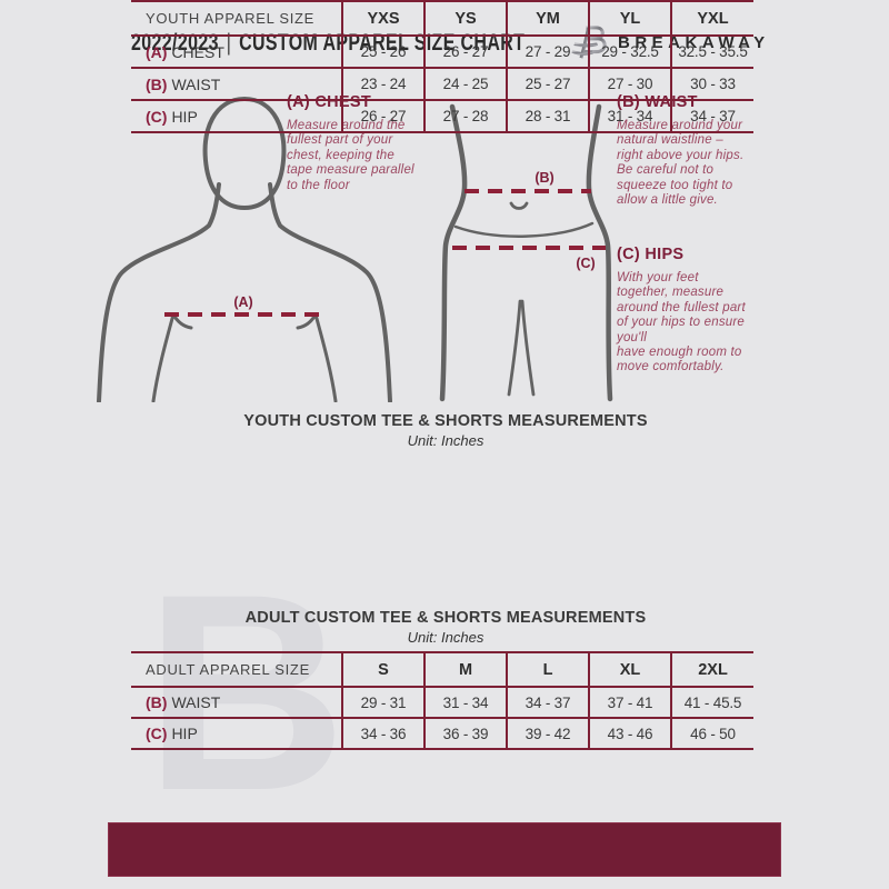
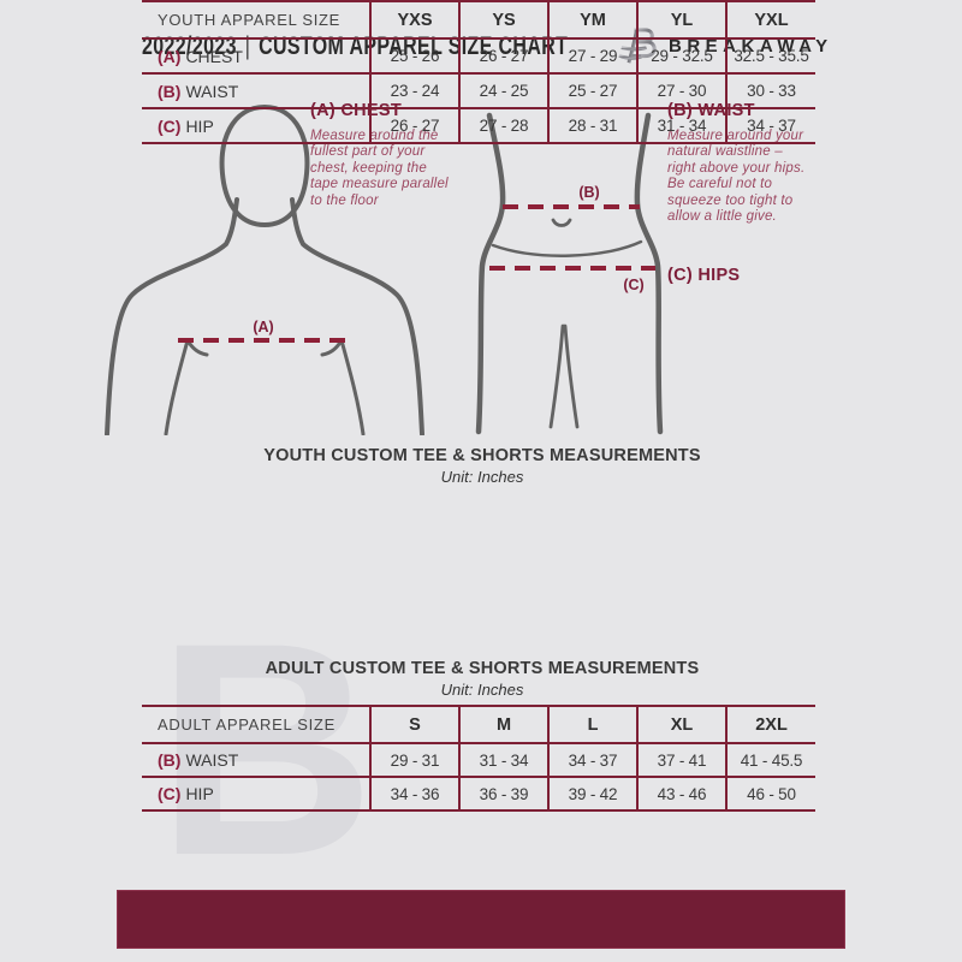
  B
  2022/2023 | CUSTOM APPAREL SIZE CHART
  BREAKAWAY
  (A)
  (B)
  (C)
  (A) CHEST
  Measure around the
  fullest part of your
  chest, keeping the
  tape measure parallel
  to the floor
  (B) WAIST
  Measure around your
  natural waistline –
  right above your hips.
  Be careful not to
  squeeze too tight to
  allow a little give.
  (C) HIPS
- With your feet
- together, measure
- around the fullest part
- of your hips to ensure
- you'll
- have enough room to
- move comfortably.
  YOUTH CUSTOM TEE & SHORTS MEASUREMENTS
  Unit: Inches
  YOUTH APPAREL SIZE	YXS	YS	YM	YL	YXL
  (A) CHEST	25 - 26	26 - 27	27 - 29	29 - 32.5	32.5 - 35.5
  (B) WAIST	23 - 24	24 - 25	25 - 27	27 - 30	30 - 33
  (C) HIP	26 - 27	27 - 28	28 - 31	31 - 34	34 - 37
  ADULT CUSTOM TEE & SHORTS MEASUREMENTS
  Unit: Inches
  ADULT APPAREL SIZE	S	M	L	XL	2XL
  (B) WAIST	29 - 31	31 - 34	34 - 37	37 - 41	41 - 45.5
  (C) HIP	34 - 36	36 - 39	39 - 42	43 - 46	46 - 50
